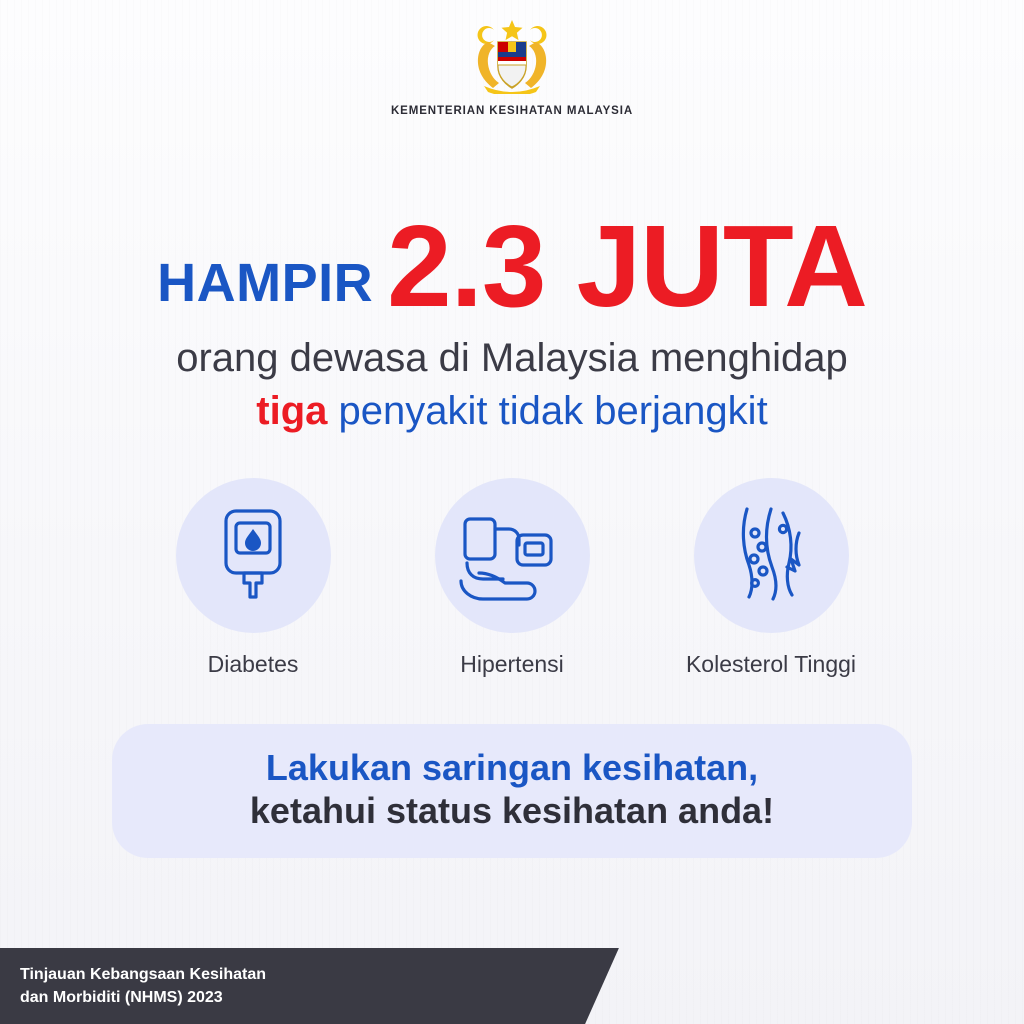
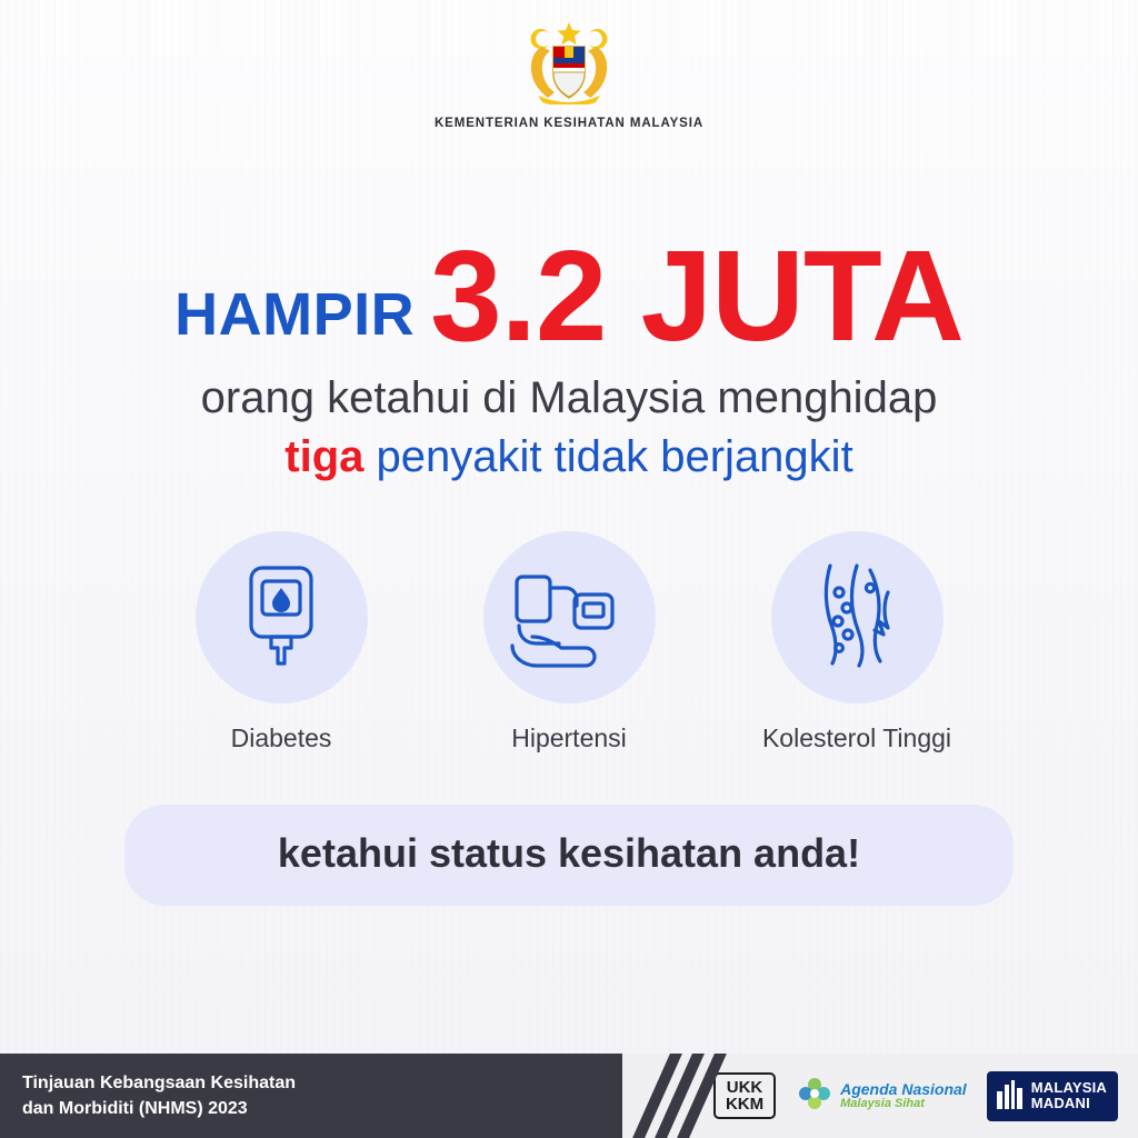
  KEMENTERIAN KESIHATAN MALAYSIA
  HAMPIR
- 2.3 JUTA
+ 3.2 JUTA
- orang dewasa di Malaysia menghidap
+ orang ketahui di Malaysia menghidap
  tiga penyakit tidak berjangkit
  Diabetes
  Hipertensi
  Kolesterol Tinggi
- Lakukan saringan kesihatan,
  ketahui status kesihatan anda!
  Tinjauan Kebangsaan Kesihatan
  dan Morbiditi (NHMS) 2023
+ UKK
+ KKM
+ Agenda Nasional
+ Malaysia Sihat
+ MALAYSIA
+ MADANI
